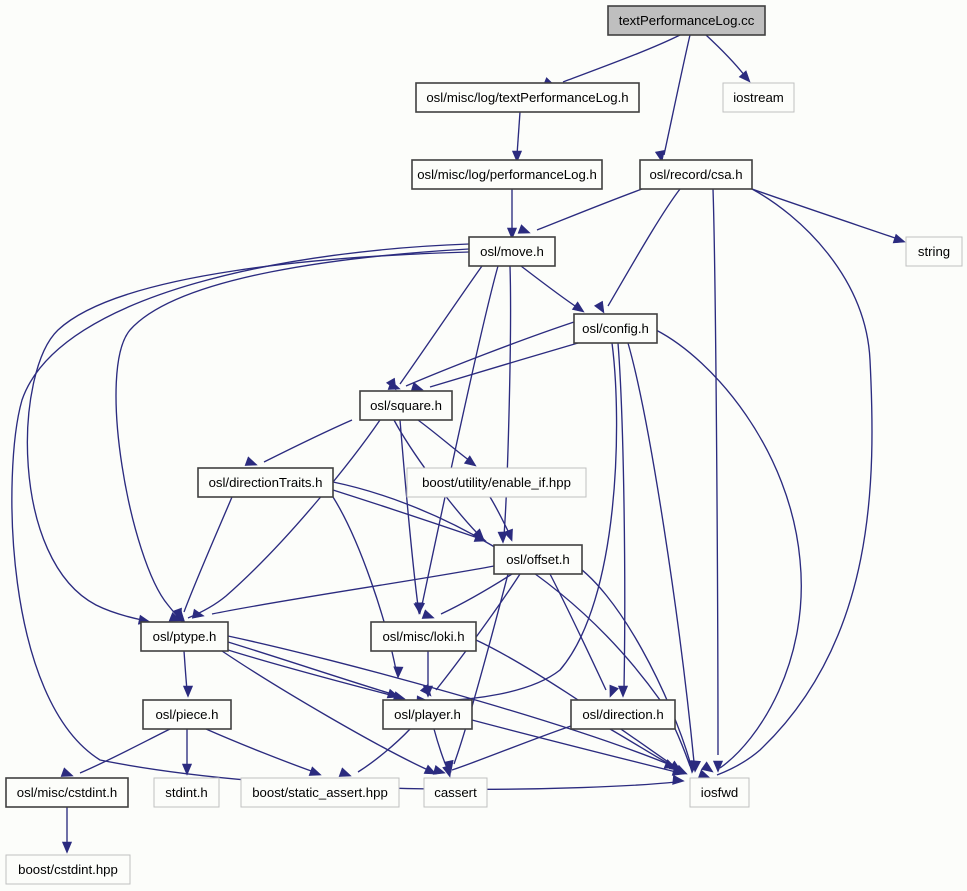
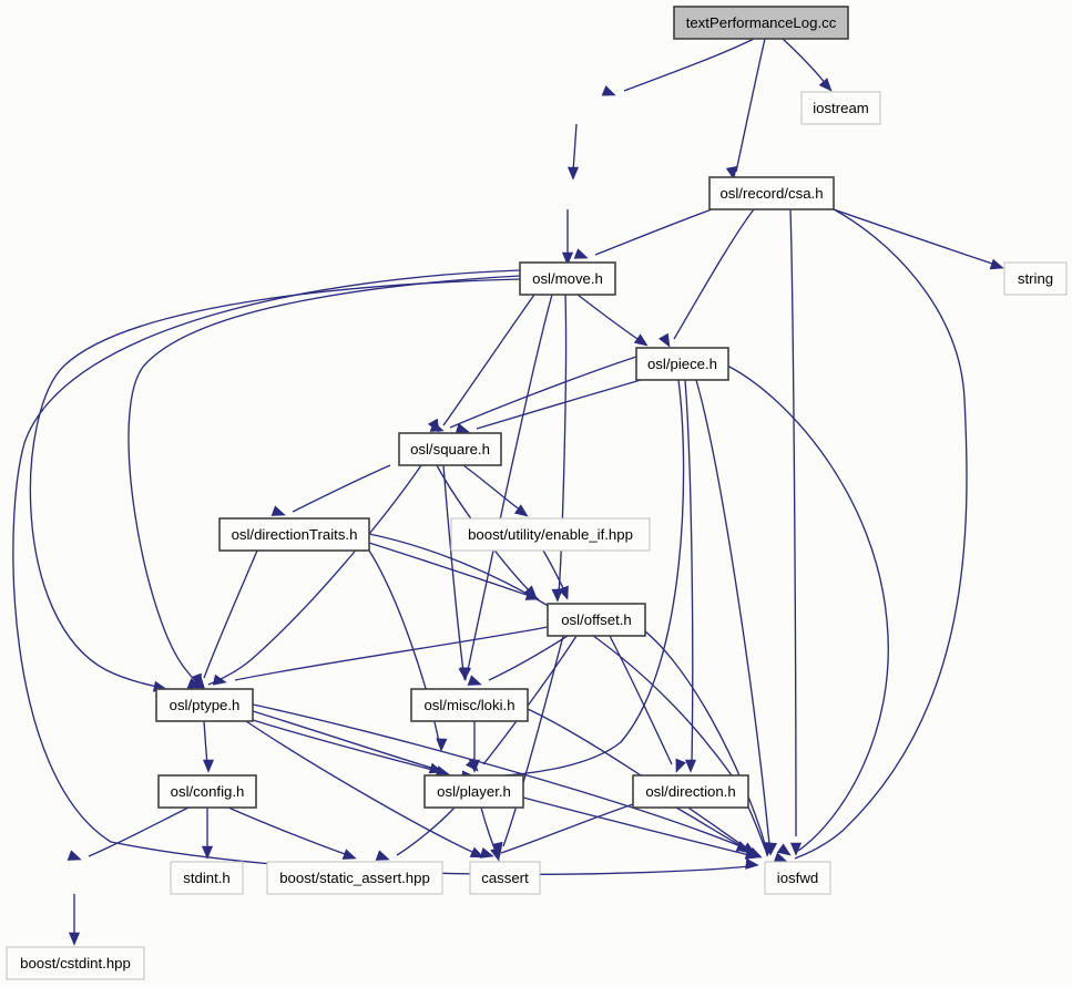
  textPerformanceLog.cc
- osl/misc/log/textPerformanceLog.h
  iostream
- osl/misc/log/performanceLog.h
  osl/record/csa.h
  osl/move.h
  string
- osl/config.h
+ osl/piece.h
  osl/square.h
  osl/directionTraits.h
  boost/utility/enable_if.hpp
  osl/offset.h
  osl/ptype.h
  osl/misc/loki.h
- osl/piece.h
+ osl/config.h
  osl/player.h
  osl/direction.h
- osl/misc/cstdint.h
  stdint.h
  boost/static_assert.hpp
  cassert
  iosfwd
  boost/cstdint.hpp
